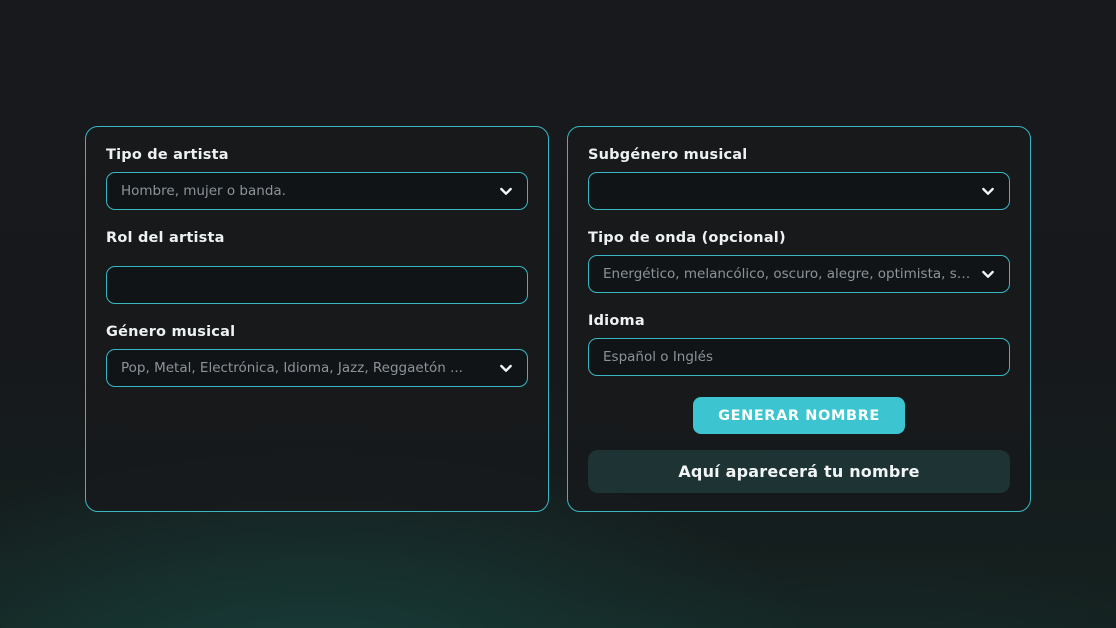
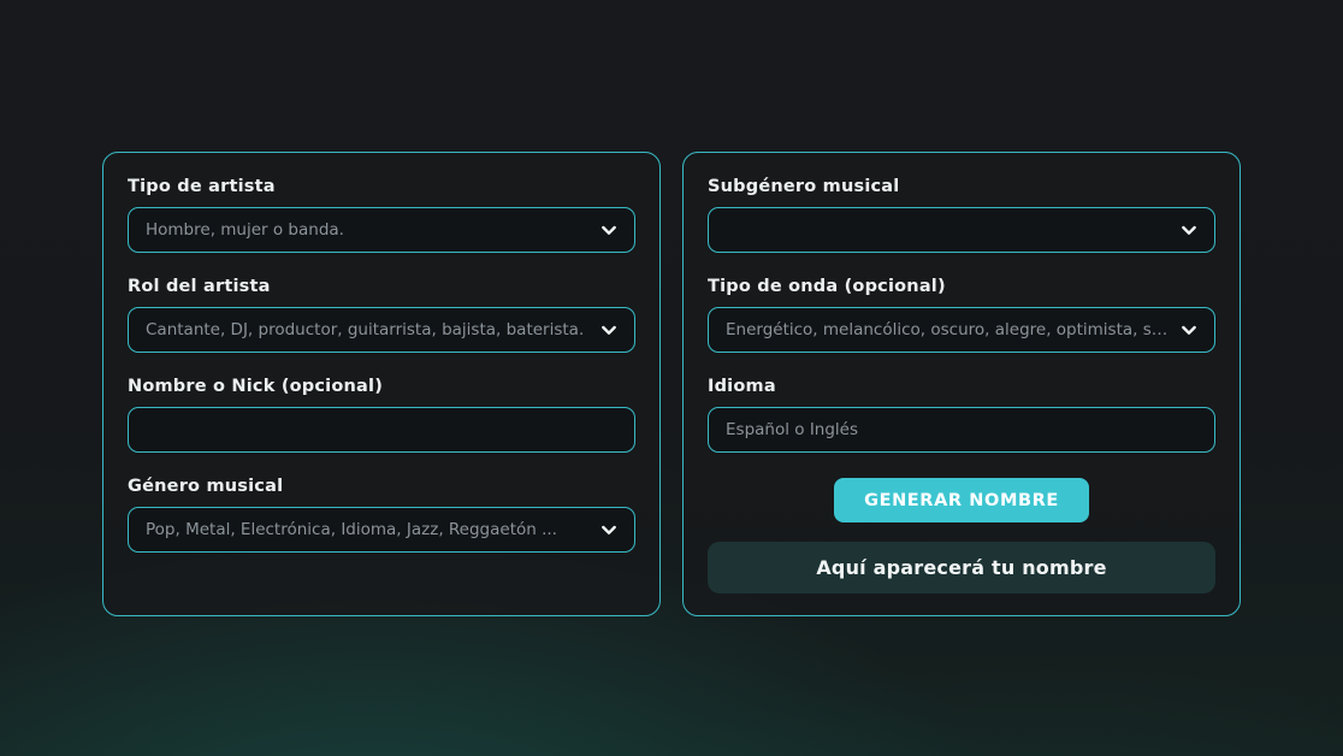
  Tipo de artista
  Hombre, mujer o banda.
  Rol del artista
+ Cantante, DJ, productor, guitarrista, bajista, baterista.
+ Nombre o Nick (opcional)
  Género musical
  Pop, Metal, Electrónica, Idioma, Jazz, Reggaetón ...
  Subgénero musical
  Tipo de onda (opcional)
  Energético, melancólico, oscuro, alegre, optimista, soñ
  Idioma
  Español o Inglés
  GENERAR NOMBRE
  Aquí aparecerá tu nombre
